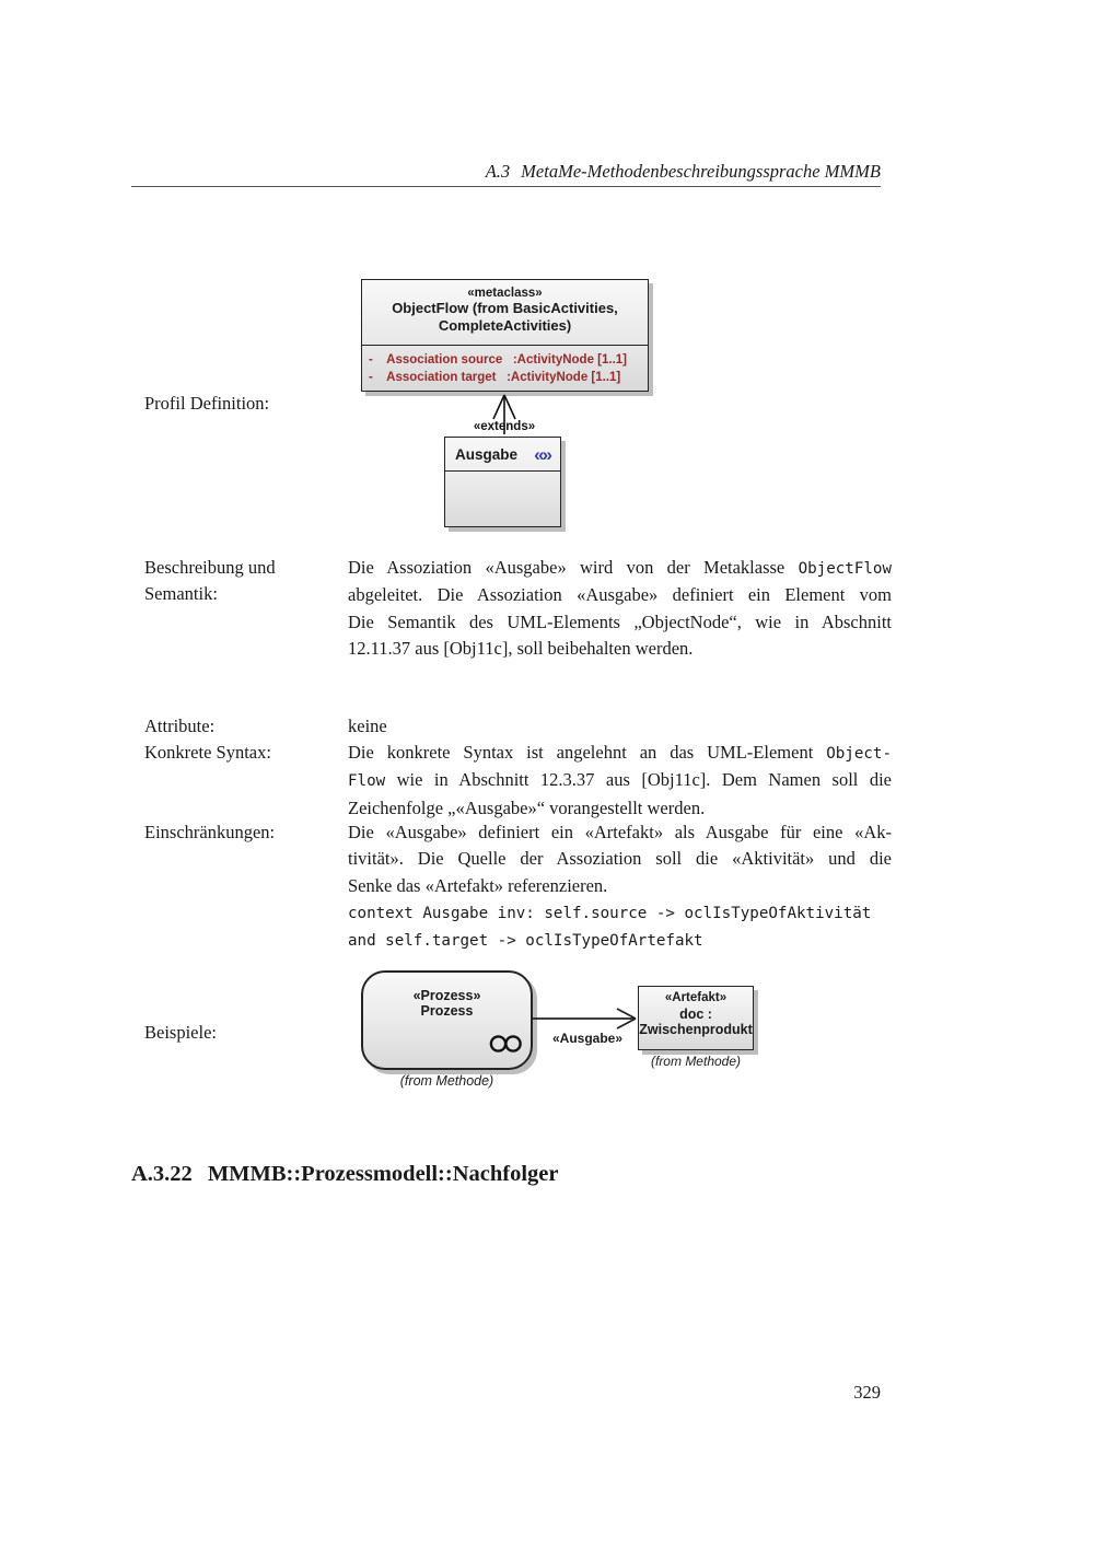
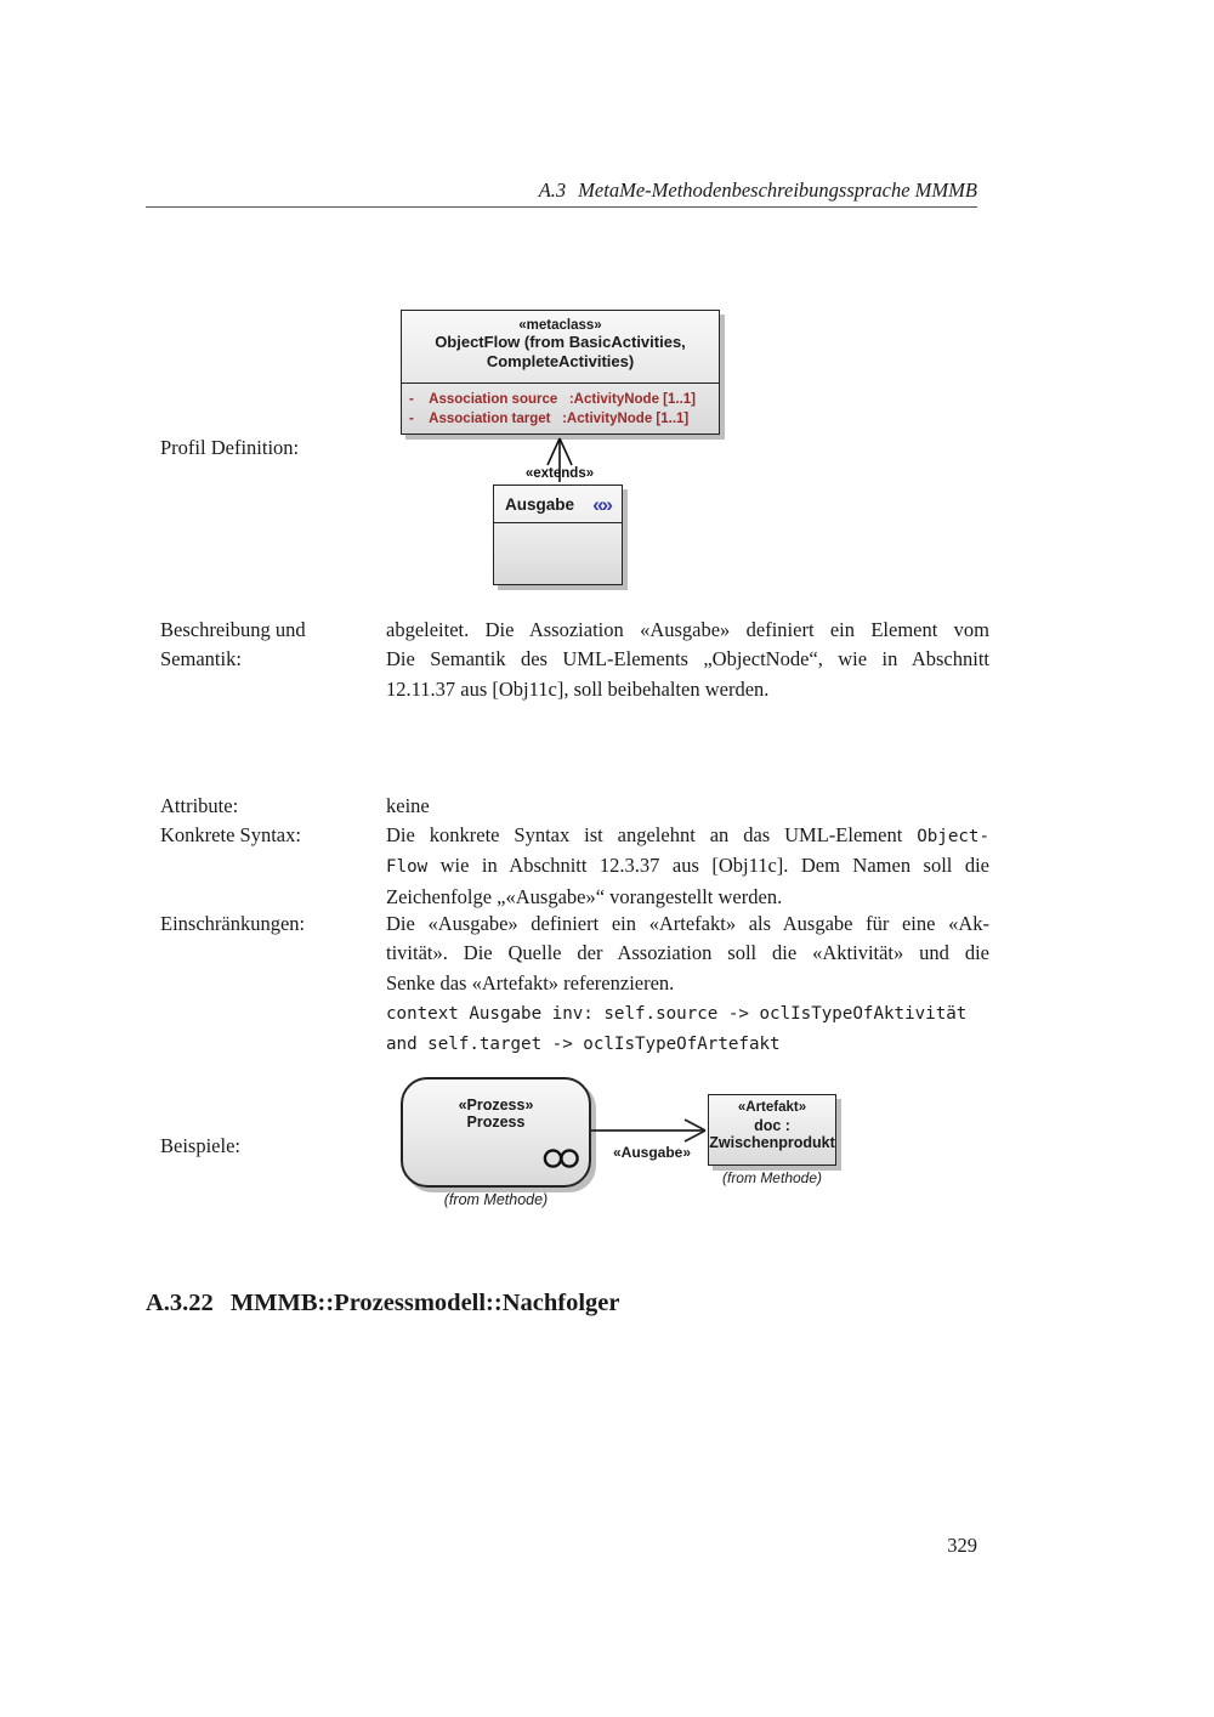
  A.3 MetaMe-Methodenbeschreibungssprache MMMB
  Profil Definition:
  «metaclass»
  ObjectFlow (from BasicActivities,
  CompleteActivities)
  - Association source :ActivityNode [1..1]
  - Association target :ActivityNode [1..1]
  «extends»
  Ausgabe
  «»
  Beschreibung und
  Semantik:
- Die Assoziation «Ausgabe» wird von der Metaklasse ObjectFlow
  abgeleitet. Die Assoziation «Ausgabe» definiert ein Element vom
  Die Semantik des UML-Elements „ObjectNode“, wie in Abschnitt
  12.11.37 aus [Obj11c], soll beibehalten werden.
  Attribute:
  keine
  Konkrete Syntax:
  Die konkrete Syntax ist angelehnt an das UML-Element Object-
  Flow wie in Abschnitt 12.3.37 aus [Obj11c]. Dem Namen soll die
  Zeichenfolge „«Ausgabe»“ vorangestellt werden.
  Einschränkungen:
  Die «Ausgabe» definiert ein «Artefakt» als Ausgabe für eine «Ak-
  tivität». Die Quelle der Assoziation soll die «Aktivität» und die
  Senke das «Artefakt» referenzieren.
  context Ausgabe inv: self.source -> oclIsTypeOfAktivität
  and self.target -> oclIsTypeOfArtefakt
  Beispiele:
  «Prozess»
  Prozess
  (from Methode)
  «Ausgabe»
  «Artefakt»
  doc :
  Zwischenprodukt
  (from Methode)
  A.3.22 MMMB::Prozessmodell::Nachfolger
  329
